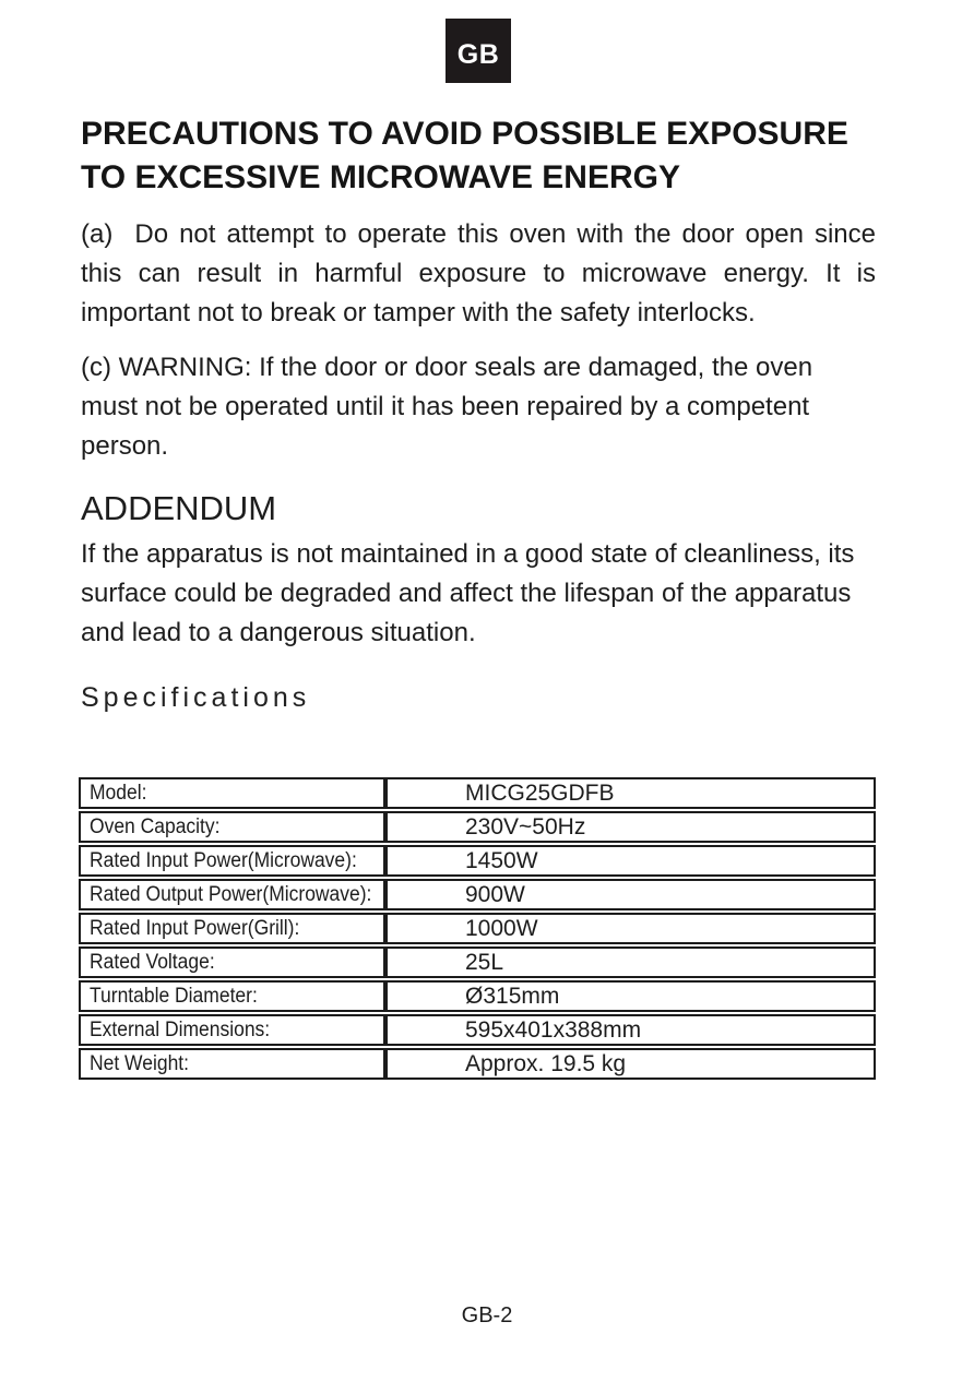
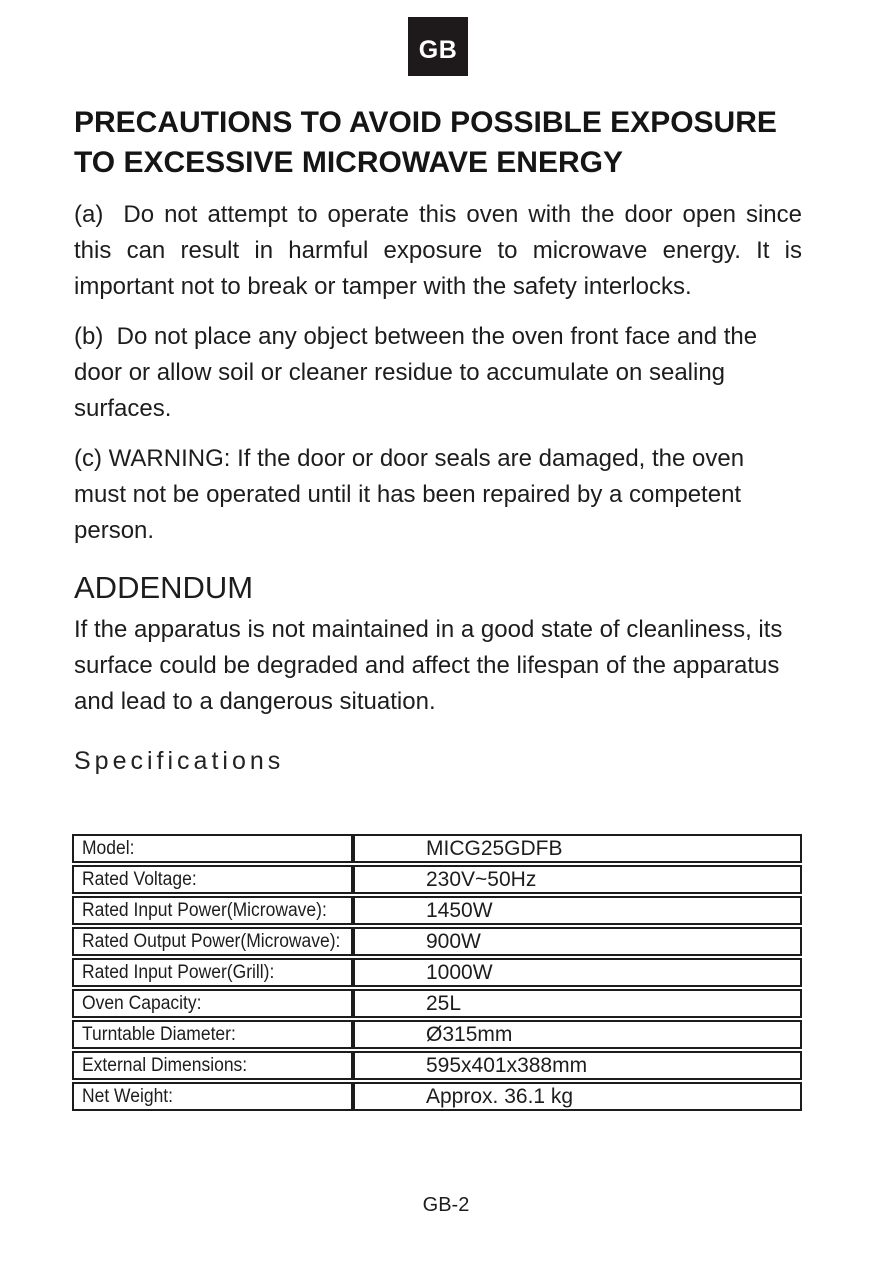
  GB
  PRECAUTIONS TO AVOID POSSIBLE EXPOSURE TO EXCESSIVE MICROWAVE ENERGY
  (a) Do not attempt to operate this oven with the door open since this can result in harmful exposure to microwave energy. It is important not to break or tamper with the safety interlocks.
+ (b) Do not place any object between the oven front face and the door or allow soil or cleaner residue to accumulate on sealing surfaces.
  (c) WARNING: If the door or door seals are damaged, the oven must not be operated until it has been repaired by a competent person.
  ADDENDUM
  If the apparatus is not maintained in a good state of cleanliness, its surface could be degraded and affect the lifespan of the apparatus and lead to a dangerous situation.
  Specifications
  Model:	MICG25GDFB
- Oven Capacity:	230V~50Hz
+ Rated Voltage:	230V~50Hz
  Rated Input Power(Microwave):	1450W
  Rated Output Power(Microwave):	900W
  Rated Input Power(Grill):	1000W
- Rated Voltage:	25L
+ Oven Capacity:	25L
  Turntable Diameter:	Ø315mm
  External Dimensions:	595x401x388mm
- Net Weight:	Approx. 19.5 kg
+ Net Weight:	Approx. 36.1 kg
  GB-2
